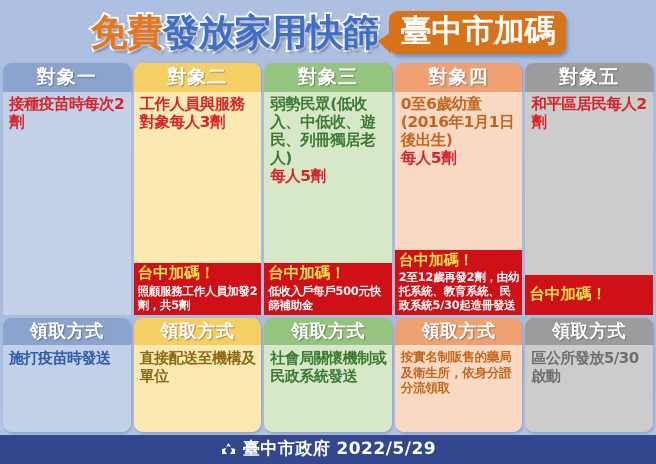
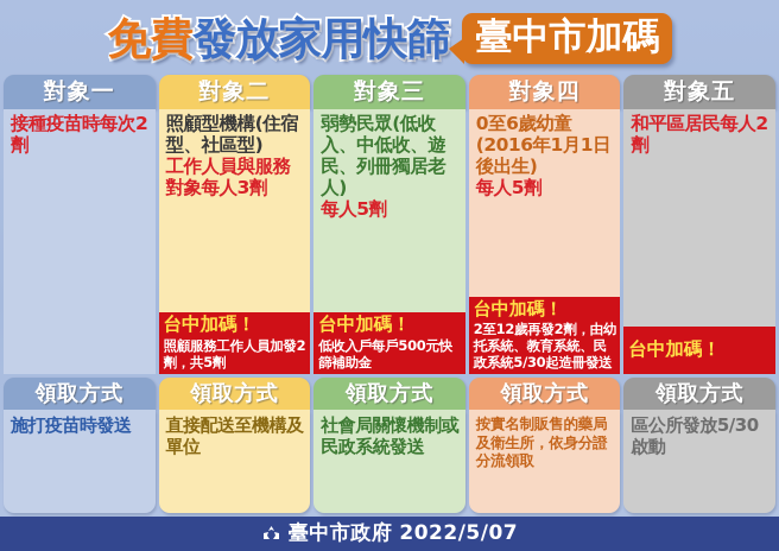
  免費發放家用快篩
  臺中市加碼
  對象一
  接種疫苗時每次2劑
  領取方式
  施打疫苗時發送
  對象二
+ 照顧型機構(住宿型、社區型)
  工作人員與服務對象每人3劑
  台中加碼！
  照顧服務工作人員加發2劑，共5劑
  領取方式
  直接配送至機構及單位
  對象三
  弱勢民眾(低收入、中低收、遊民、列冊獨居老人)
  每人5劑
  台中加碼！
  低收入戶每戶500元快篩補助金
  領取方式
  社會局關懷機制或民政系統發送
  對象四
  0至6歲幼童(2016年1月1日後出生)
  每人5劑
  台中加碼！
  2至12歲再發2劑，由幼托系統、教育系統、民政系統5/30起造冊發送
  領取方式
  按實名制販售的藥局及衛生所，依身分證分流領取
  對象五
  和平區居民每人2劑
  台中加碼！
  領取方式
  區公所發放5/30啟動
  臺中市政府
- 2022/5/29
+ 2022/5/07
